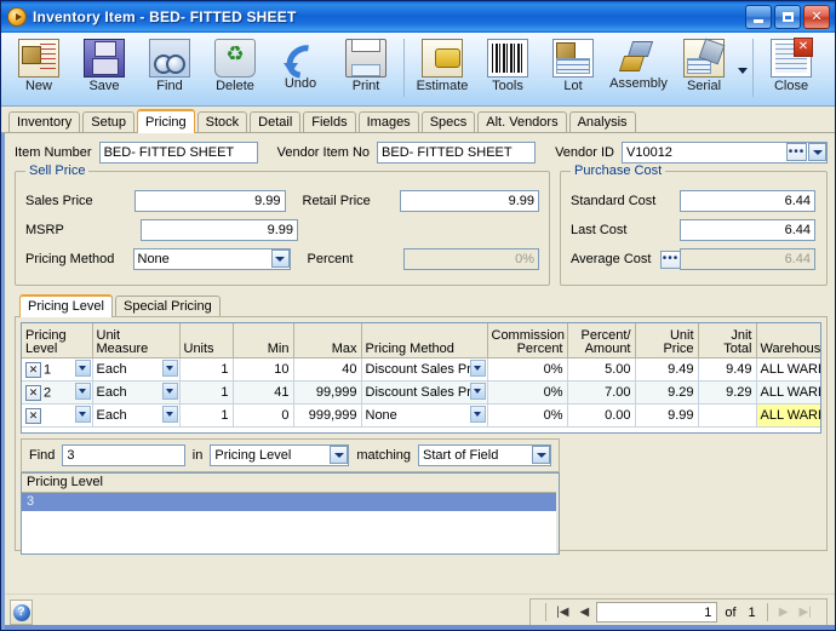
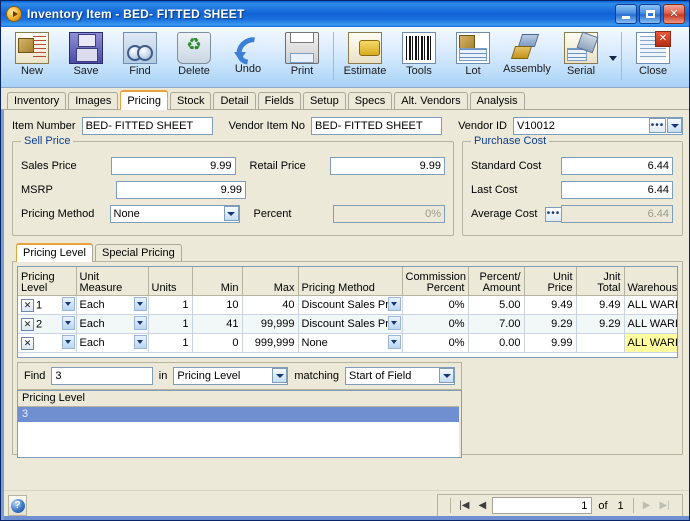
  Inventory Item - BED- FITTED SHEET
  ✕
  New
  Save
  Find
  Delete
  Undo
  Print
  Estimate
  Tools
  Lot
  Assembly
  Serial
  Close
  Inventory
- Setup
+ Images
  Pricing
  Stock
  Detail
  Fields
- Images
+ Setup
  Specs
  Alt. Vendors
  Analysis
  Item Number
  BED- FITTED SHEET
  Vendor Item No
  BED- FITTED SHEET
  Vendor ID
  V10012
  •••
  Sell Price
  Sales Price
  9.99
  Retail Price
  9.99
  MSRP
  9.99
  Pricing Method
  None
  Percent
  0%
  Purchase Cost
  Standard Cost
  6.44
  Last Cost
  6.44
  Average Cost
  6.44
  •••
  Pricing Level
  Special Pricing
  Pricing Level	Unit Measure	Units	Min	Max	Pricing Method	Commission Percent	Percent/ Amount	Unit Price	Jnit Total	Warehous
  ✕ 1	Each	1	10	40	Discount Sales P	0%	5.00	9.49	9.49	ALL WAR
  ✕ 2	Each	1	41	99,999	Discount Sales P	0%	7.00	9.29	9.29	ALL WAR
  ✕	Each	1	0	999,999	None	0%	0.00	9.99		ALL WAR
  Find
  3
  in
  Pricing Level
  matching
  Start of Field
  Pricing Level
  3
  ?
  |◀
  ◀
  1
  of
  1
  ▶
  ▶|
